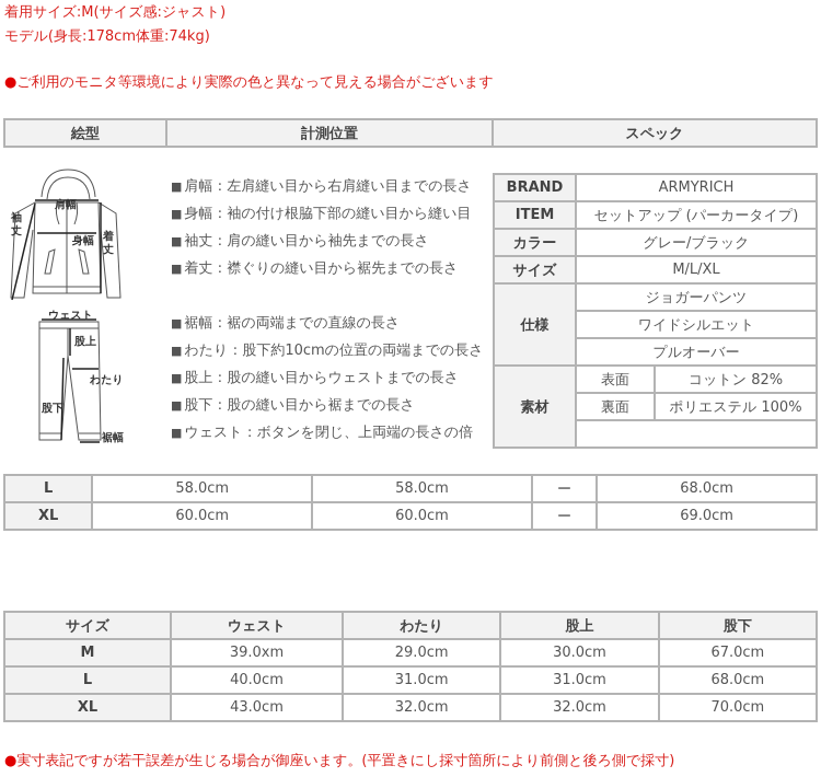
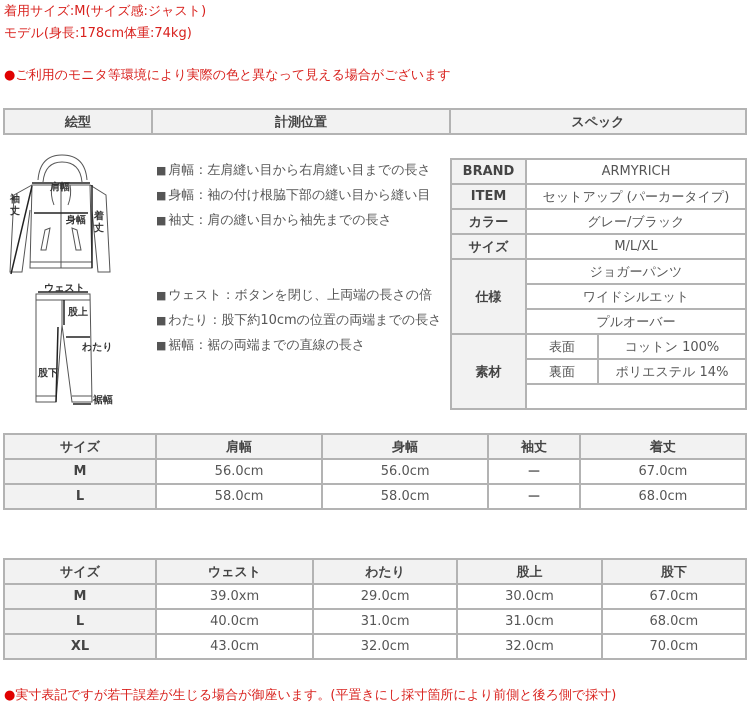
  着用サイズ:M(サイズ感:ジャスト)
  モデル(身長:178cm体重:74kg)
  ●ご利用のモニタ等環境により実際の色と異なって見える場合がございます
  絵型	計測位置	スペック
  肩幅
  身幅
  袖
  丈
  着
  丈
  ウェスト
  股上
  わたり
  股下
  裾幅
  ■ 肩幅：左肩縫い目から右肩縫い目までの長さ
  ■ 身幅：袖の付け根脇下部の縫い目から縫い目
  ■ 袖丈：肩の縫い目から袖先までの長さ
- ■ 着丈：襟ぐりの縫い目から裾先までの長さ
- ■ 裾幅：裾の両端までの直線の長さ
+ ■ ウェスト：ボタンを閉じ、上両端の長さの倍
  ■ わたり：股下約10cmの位置の両端までの長さ
- ■ 股上：股の縫い目からウェストまでの長さ
- ■ 股下：股の縫い目から裾までの長さ
- ■ ウェスト：ボタンを閉じ、上両端の長さの倍
+ ■ 裾幅：裾の両端までの直線の長さ
  BRAND	ARMYRICH
  ITEM	セットアップ (パーカータイプ)
  カラー	グレー/ブラック
  サイズ	M/L/XL
  仕様	ジョガーパンツ
  ワイドシルエット
  プルオーバー
- 素材	表面	コットン 82%
+ 素材	表面	コットン 100%
- 裏面	ポリエステル 100%
+ 裏面	ポリエステル 14%
+ サイズ	肩幅	身幅	袖丈	着丈
+ M	56.0cm	56.0cm	ー	67.0cm
  L	58.0cm	58.0cm	ー	68.0cm
- XL	60.0cm	60.0cm	ー	69.0cm
  サイズ	ウェスト	わたり	股上	股下
  M	39.0xm	29.0cm	30.0cm	67.0cm
  L	40.0cm	31.0cm	31.0cm	68.0cm
  XL	43.0cm	32.0cm	32.0cm	70.0cm
  ●実寸表記ですが若干誤差が生じる場合が御座います。(平置きにし採寸箇所により前側と後ろ側で採寸)
